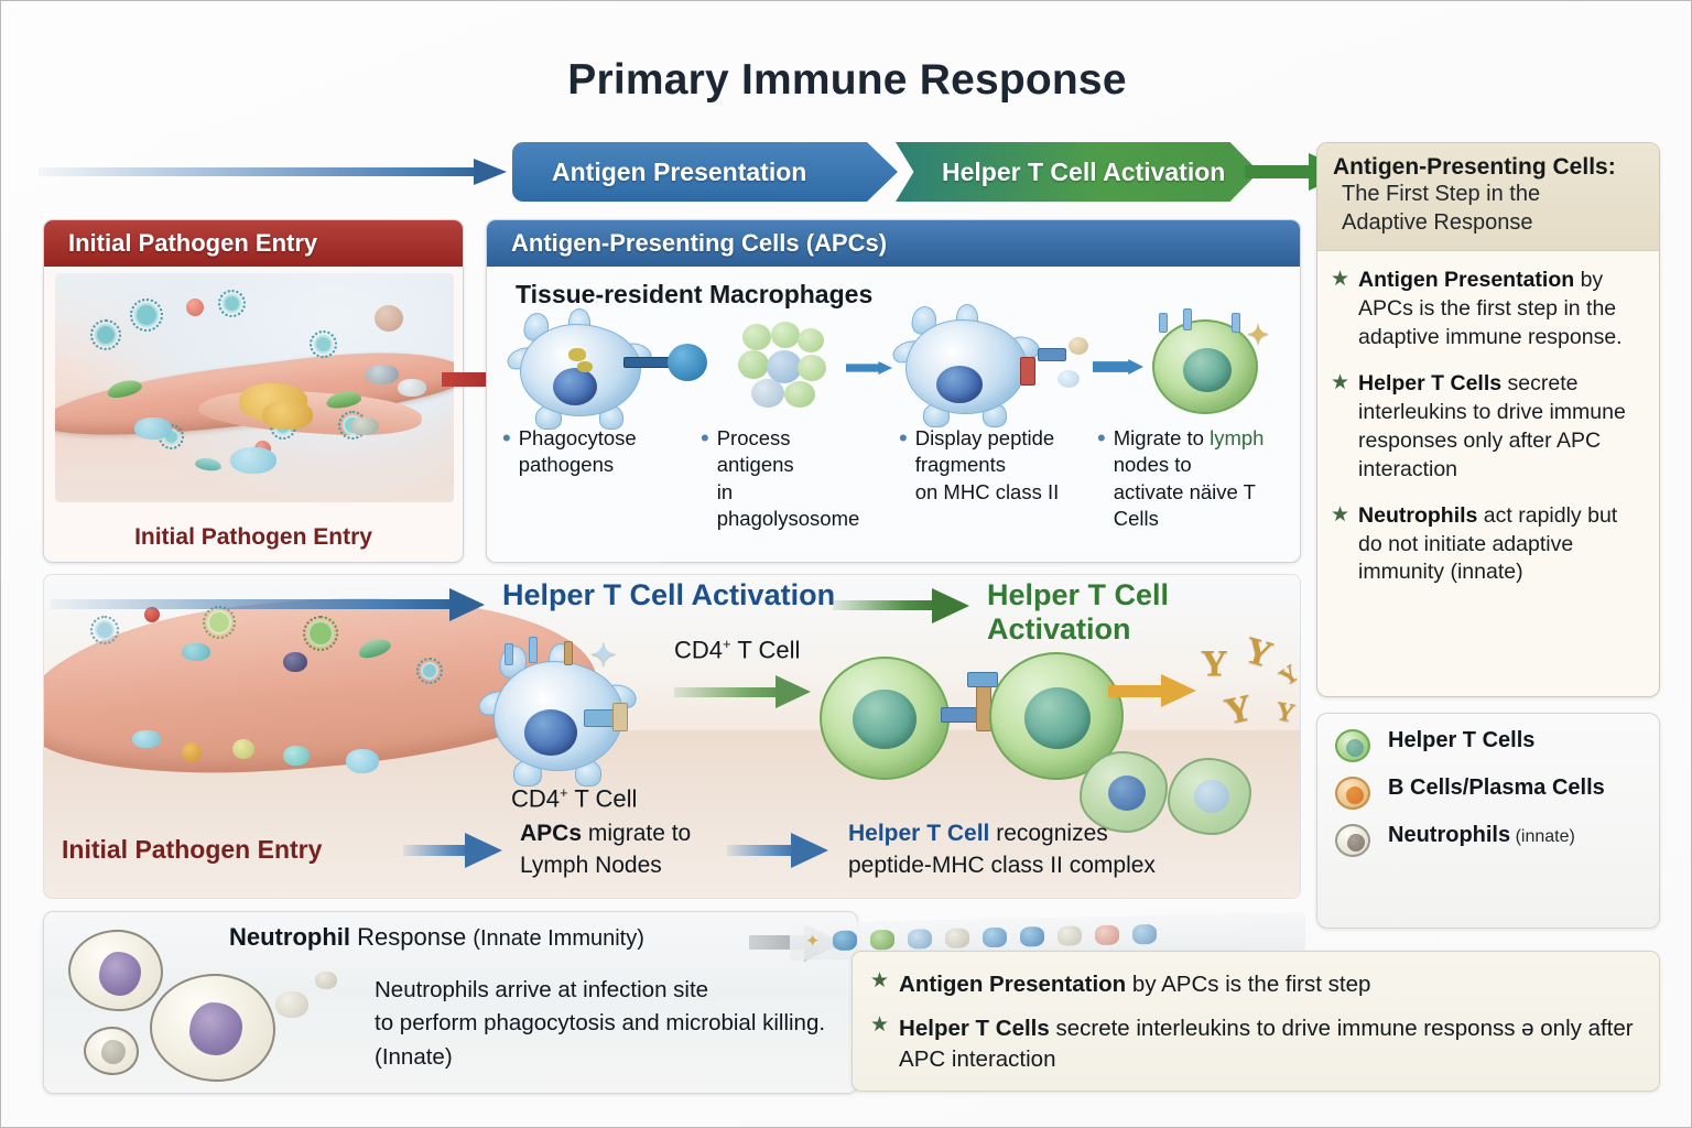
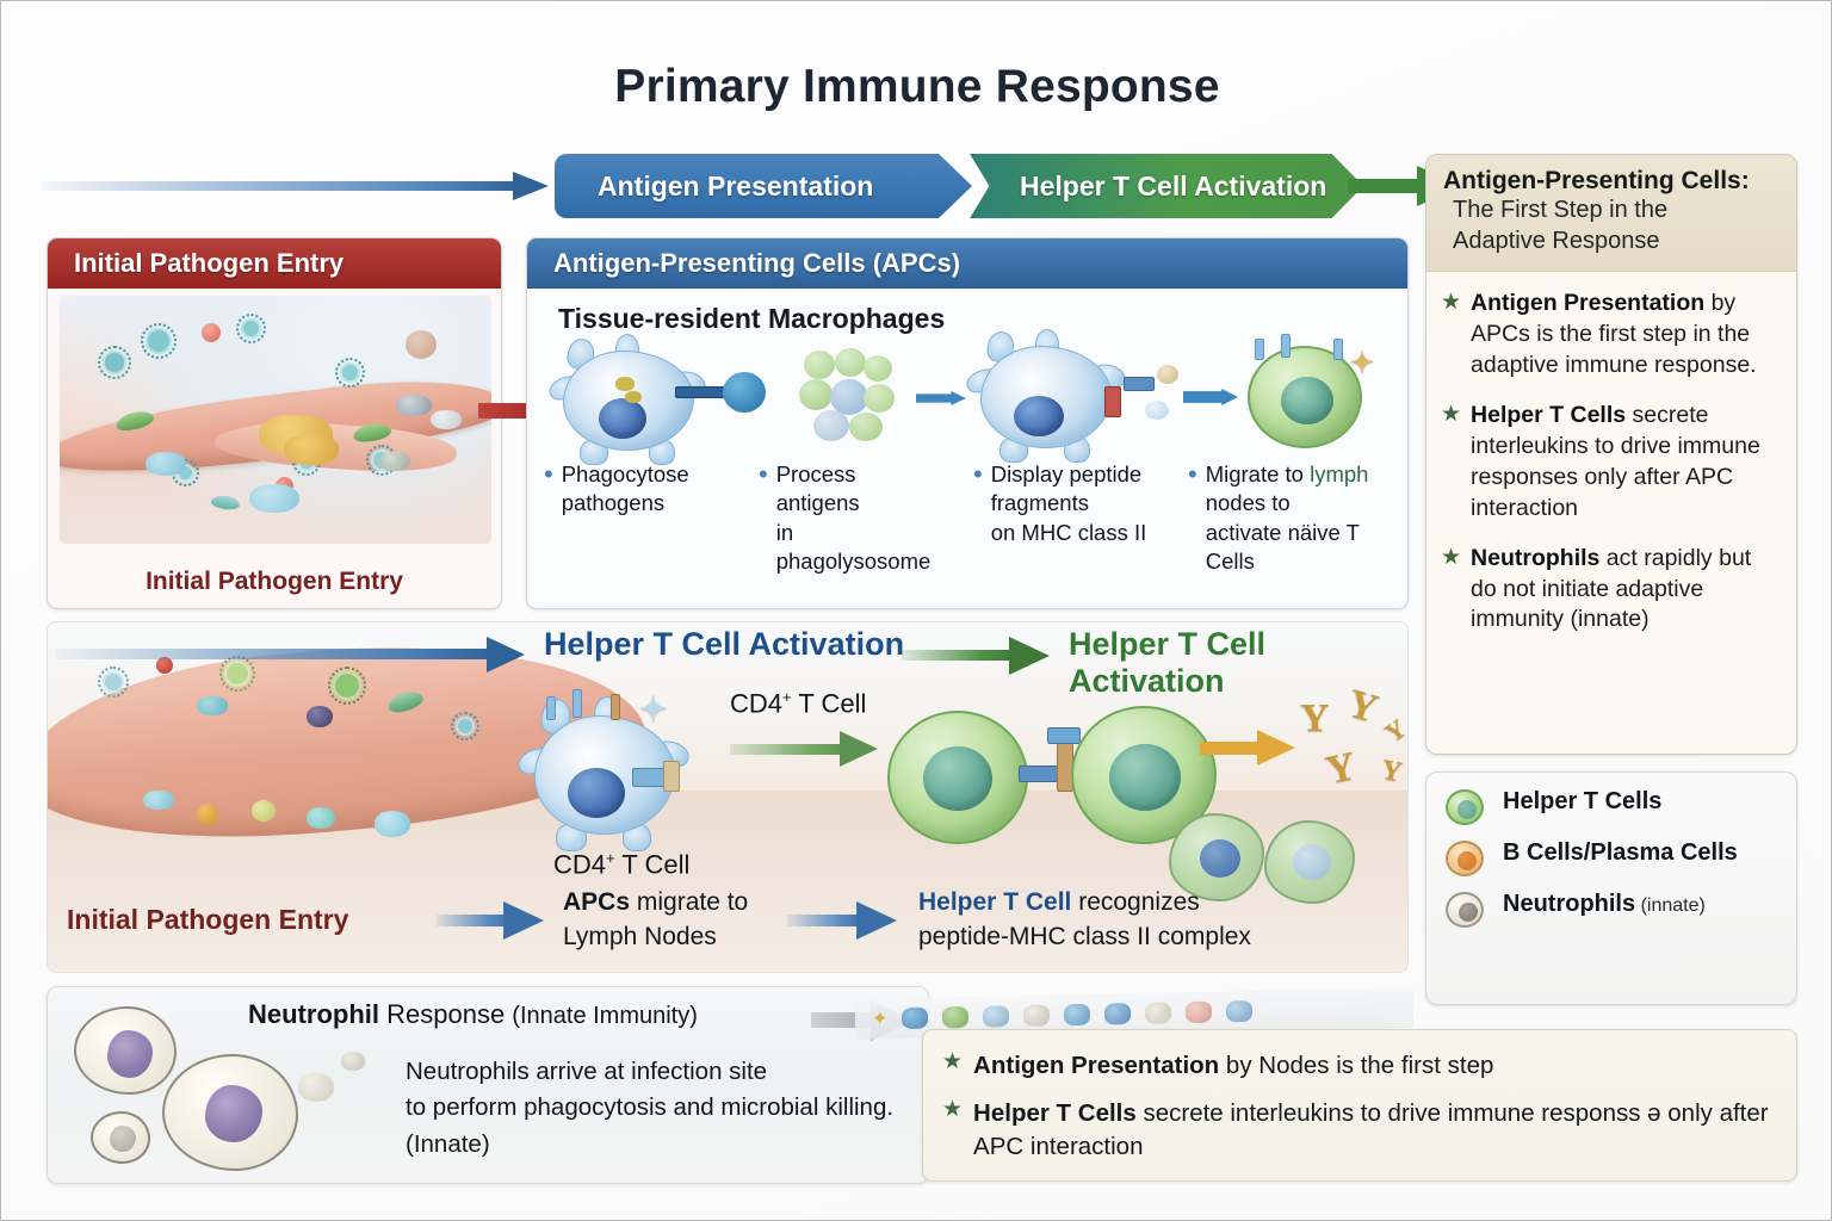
  Primary Immune Response
  Antigen Presentation
  Helper T Cell Activation
  Initial Pathogen Entry
  Initial Pathogen Entry
  Antigen-Presenting Cells (APCs)
  Tissue-resident Macrophages
  ✦
  •
  Phagocytose
  pathogens
  •
  Process
  antigens
  in
  phagolysosome
  •
  Display peptide
  fragments
  on MHC class II
  •
  Migrate to lymph
  nodes to
  activate näive T Cells
  Helper T Cell Activation
  Helper T Cell Activation
  ✦
  CD4+ T Cell
  Y
  CD4+ T Cell
  Initial Pathogen Entry
  APCs migrate to
  Lymph Nodes
  Helper T Cell recognizes
  peptide-MHC class II complex
  Neutrophil Response (Innate Immunity)
  Neutrophils arrive at infection site
  to perform phagocytosis and microbial killing.
  (Innate)
  Antigen-Presenting Cells:
  The First Step in the
  Adaptive Response
  ★
  Antigen Presentation by APCs is the first step in the adaptive immune response.
  ★
  Helper T Cells secrete interleukins to drive immune responses only after APC interaction
  ★
  Neutrophils act rapidly but do not initiate adaptive immunity (innate)
  Helper T Cells
  B Cells/Plasma Cells
  Neutrophils (innate)
  ★
- Antigen Presentation by APCs is the first step
+ Antigen Presentation by Nodes is the first step
  ★
  Helper T Cells secrete interleukins to drive immune responss ə only after APC interaction
